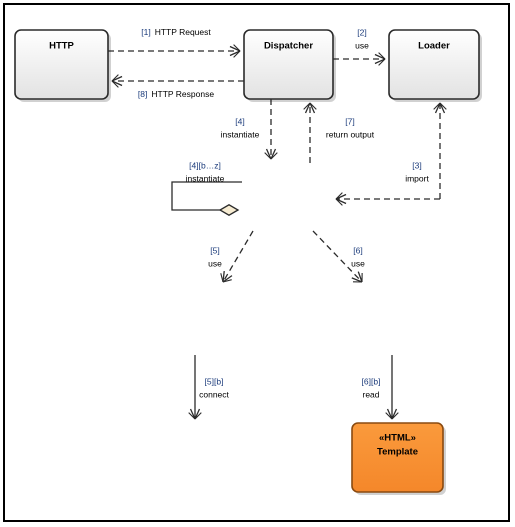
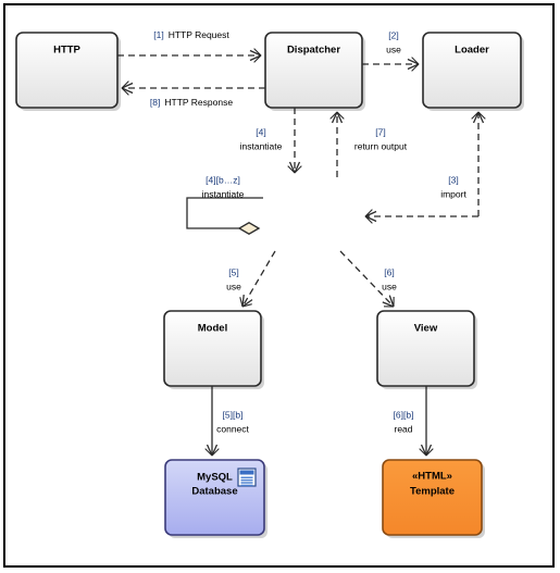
  HTTP
  Dispatcher
  Loader
+ Model
+ View
+ MySQL
+ Database
  «HTML»
  Template
  [1] HTTP Request
  [8] HTTP Response
  [2]
  use
  [4]
  instantiate
  [7]
  return output
  [3]
  import
  [4][b…z]
  instantiate
  [5]
  use
  [6]
  use
  [5][b]
  connect
  [6][b]
  read
